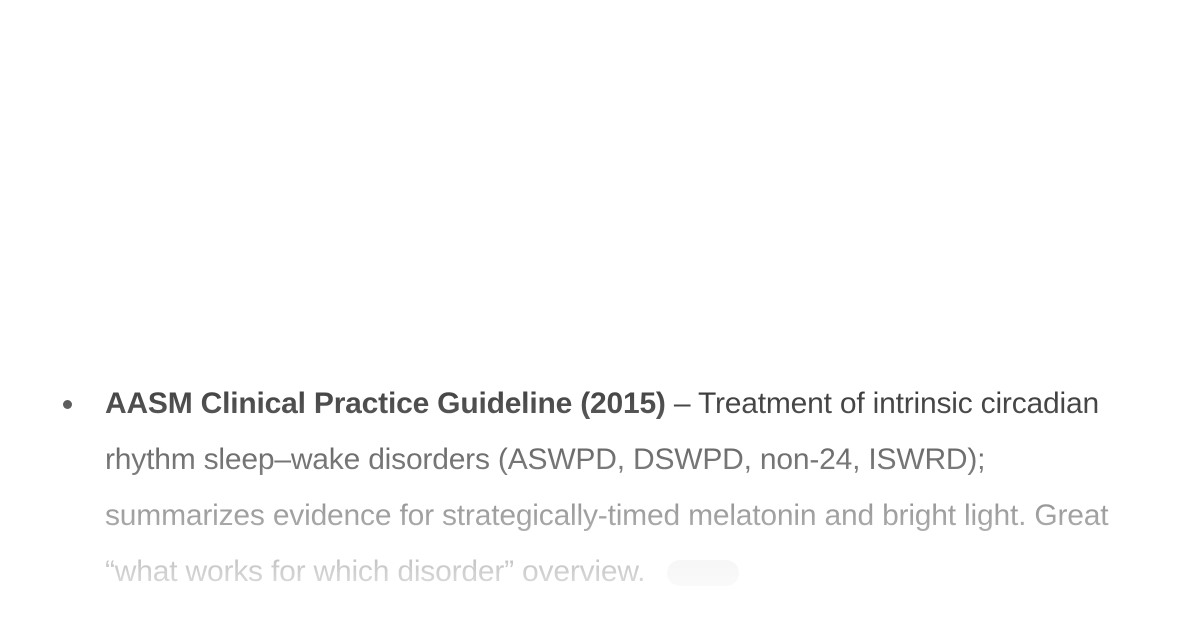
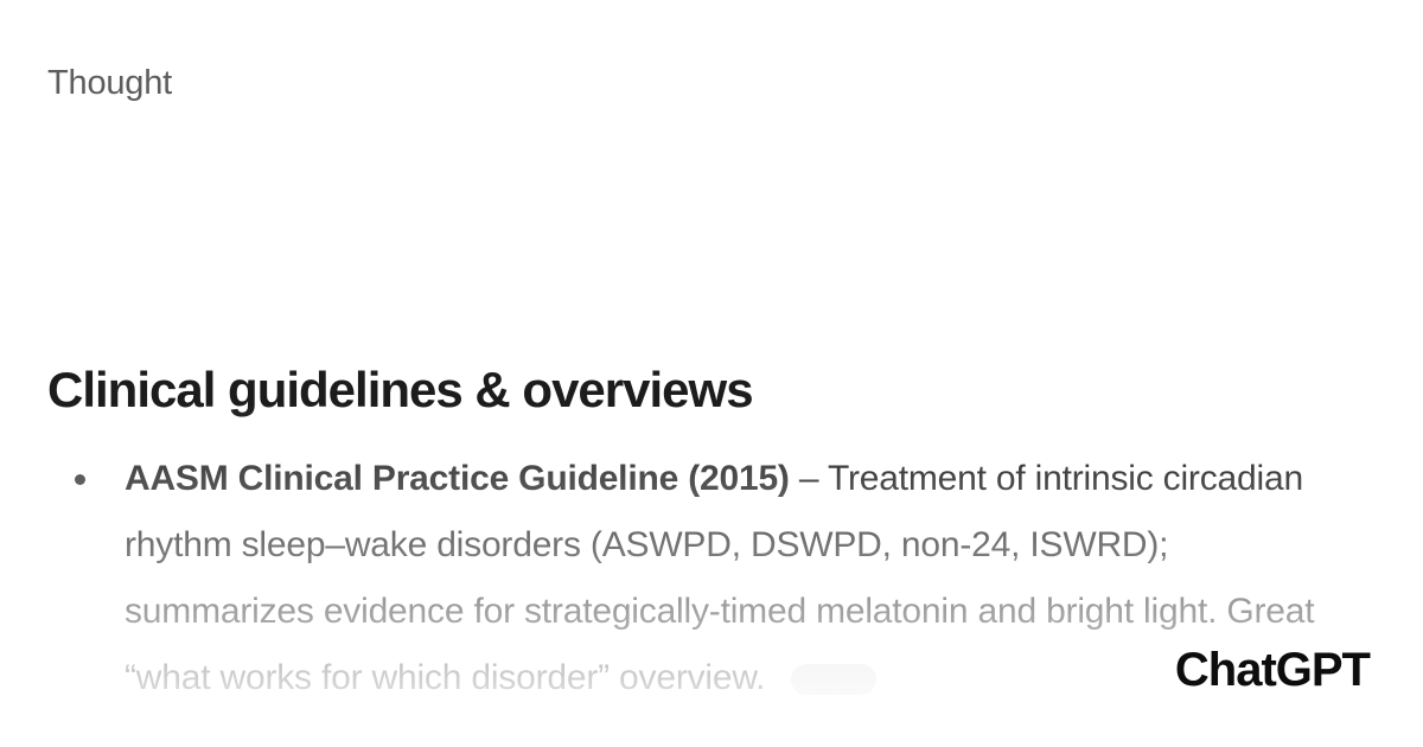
+ Thought
+ Clinical guidelines & overviews
+ ChatGPT
